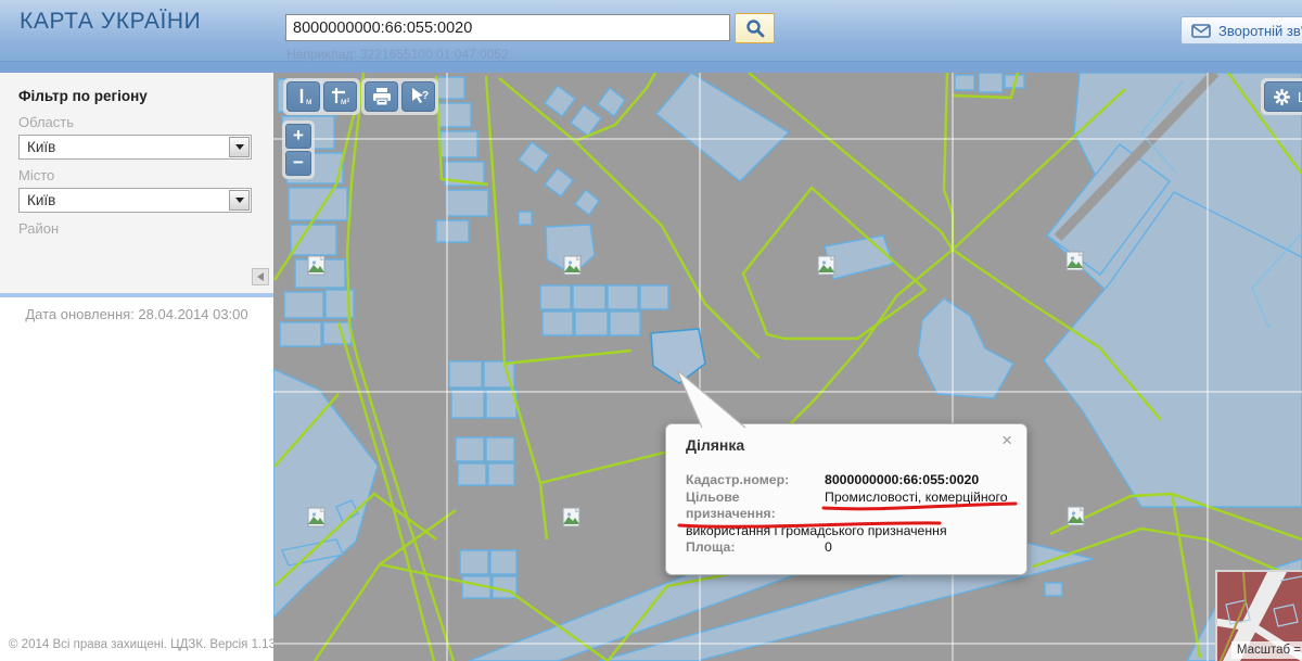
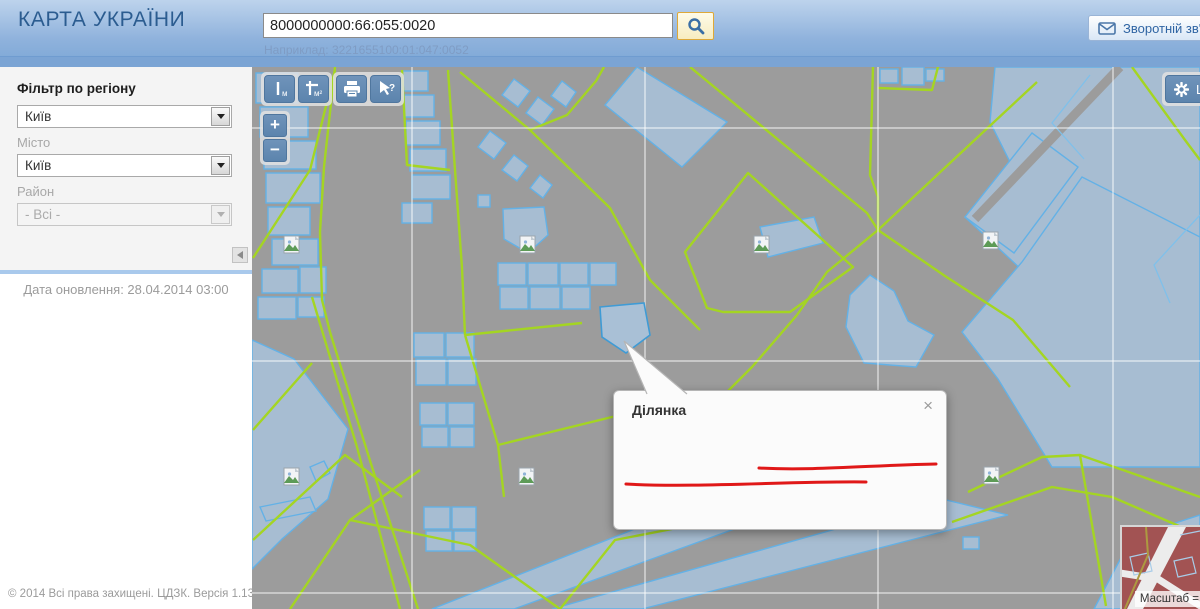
  КАРТА УКРАЇНИ
  8000000000:66:055:0020
  Наприклад: 3221655100:01:047:0052
  Зворотній зв
  Фільтр по регіону
- Область
  Київ
  Місто
  Київ
  Район
+ - Всі -
  Дата оновлення: 28.04.2014 03:00
  © 2014 Всі права захищені. ЦДЗК. Версія 1.13
  м
  м²
  ?
  +
  −
  Ділянка
  ×
- Кадастр.номер: 8000000000:66:055:0020
- Цільове призначення:Промисловості, комерційного використання і громадського призначення
- Площа: 0
  Масштаб =
